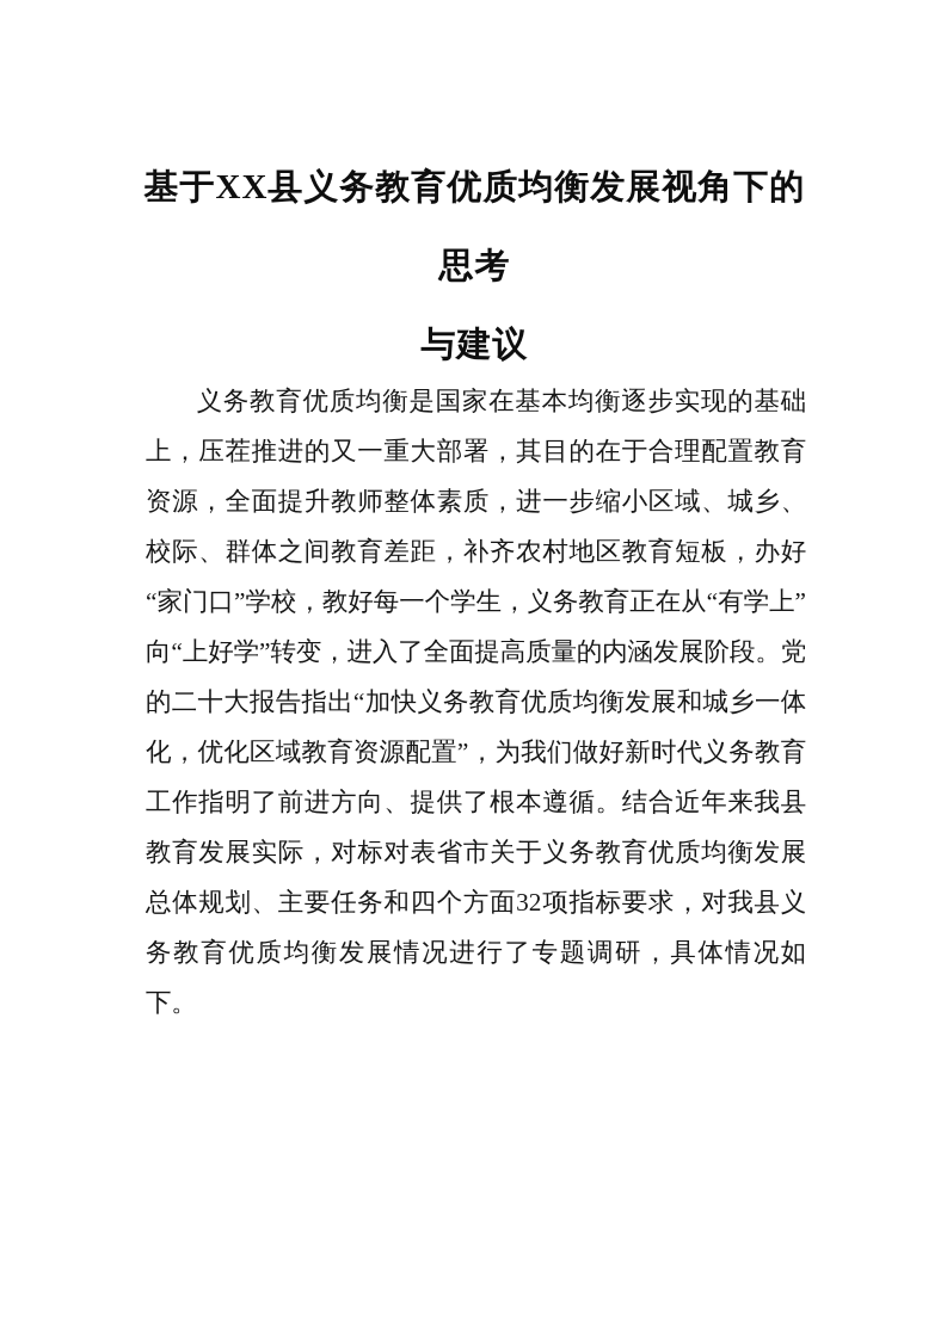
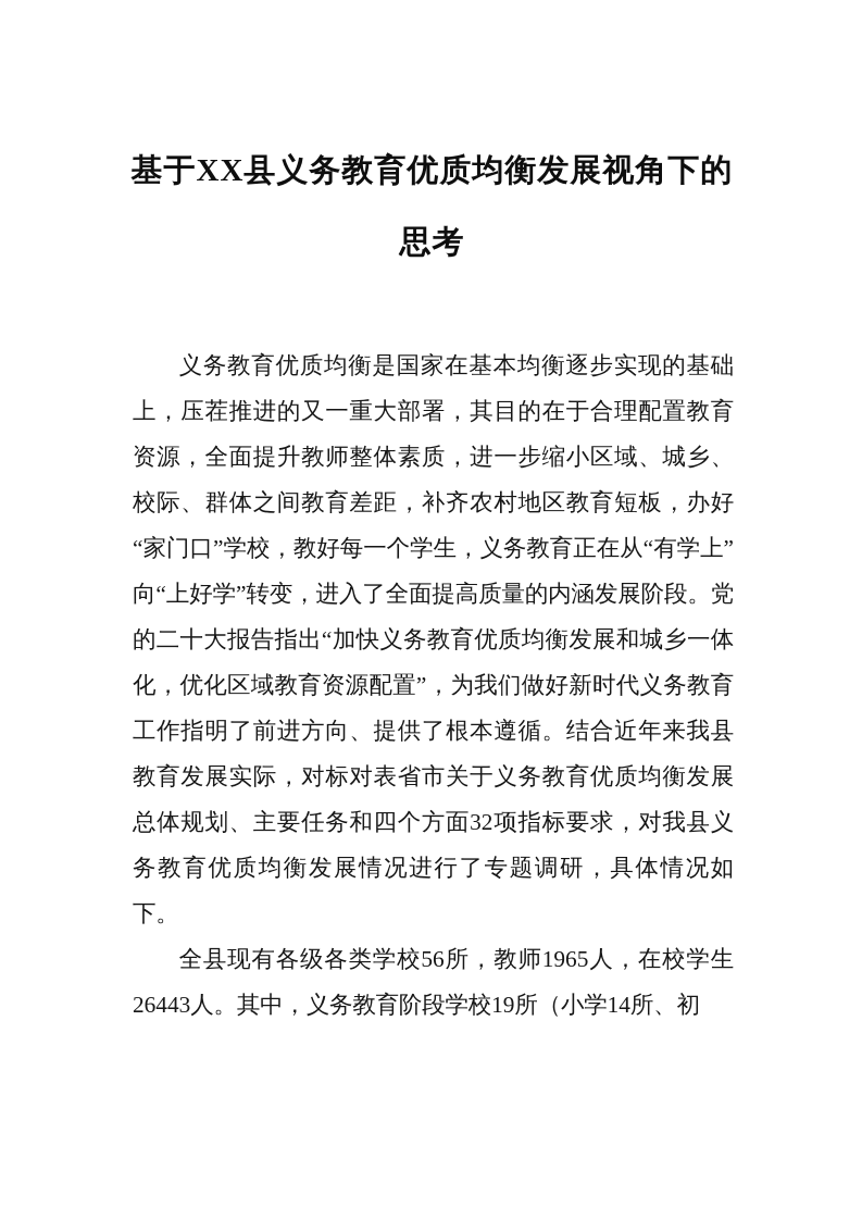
  基于XX县义务教育优质均衡发展视角下的思考
- 与建议
  义务教育优质均衡是国家在基本均衡逐步实现的基础上，压茬推进的又一重大部署，其目的在于合理配置教育资源，全面提升教师整体素质，进一步缩小区域、城乡、校际、群体之间教育差距，补齐农村地区教育短板，办好“家门口”学校，教好每一个学生，义务教育正在从“有学上”向“上好学”转变，进入了全面提高质量的内涵发展阶段。党的二十大报告指出“加快义务教育优质均衡发展和城乡一体化，优化区域教育资源配置”，为我们做好新时代义务教育工作指明了前进方向、提供了根本遵循。结合近年来我县教育发展实际，对标对表省市关于义务教育优质均衡发展总体规划、主要任务和四个方面32项指标要求，对我县义务教育优质均衡发展情况进行了专题调研，具体情况如下。
+ 全县现有各级各类学校56所，教师1965人，在校学生26443人。其中，义务教育阶段学校19所（小学14所、初
